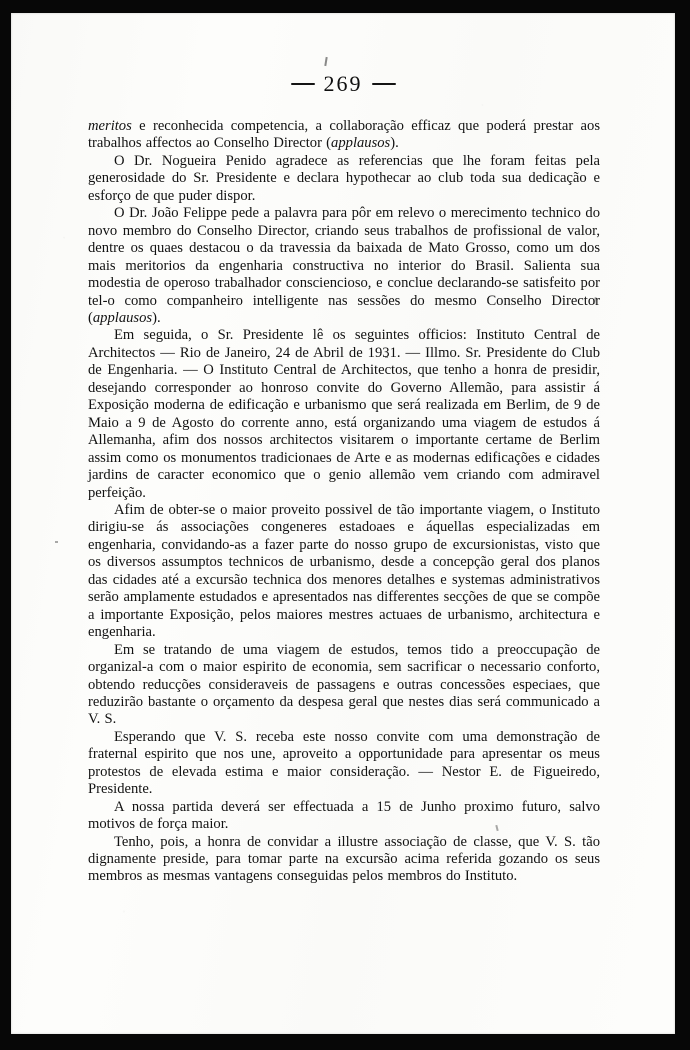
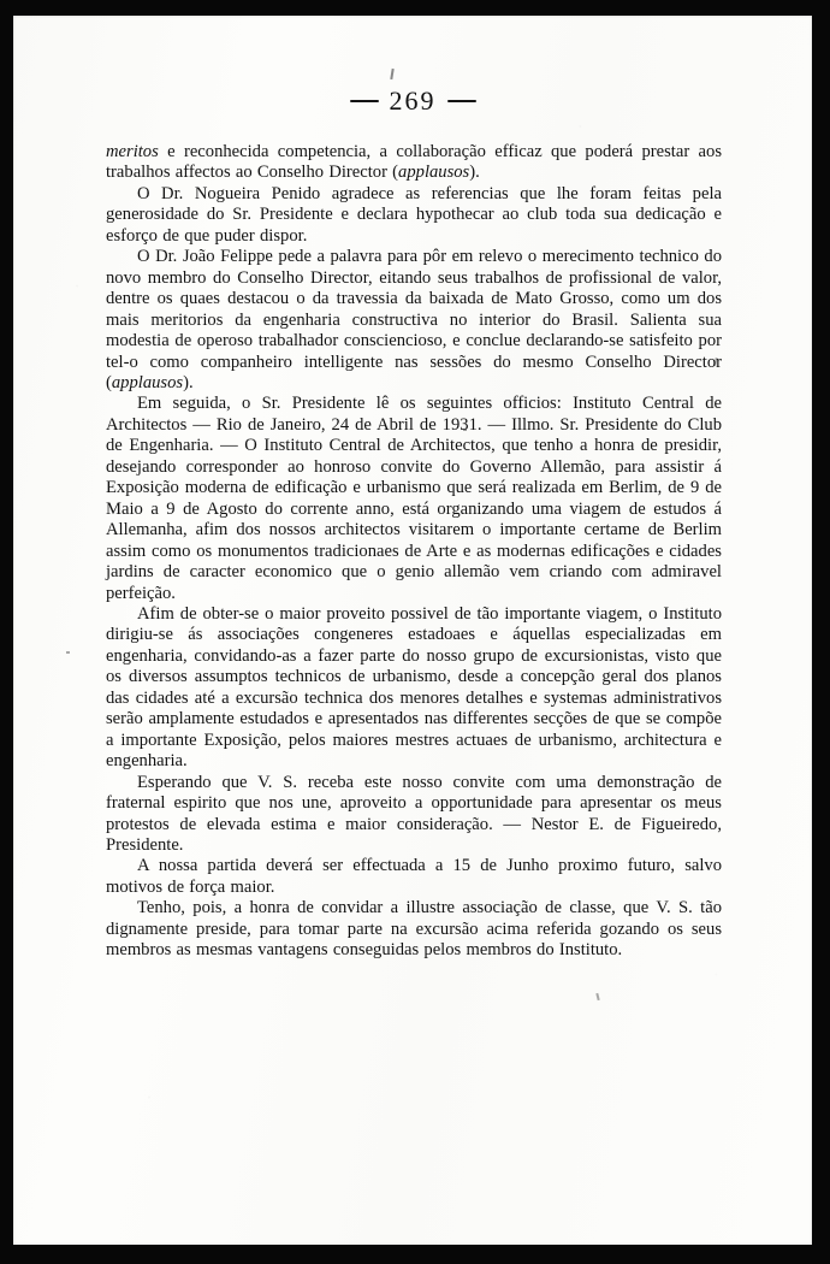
  269
  meritos e reconhecida competencia, a collaboração efficaz que poderá prestar aos trabalhos affectos ao Conselho Director (applausos).
  O Dr. Nogueira Penido agradece as referencias que lhe foram feitas pela generosidade do Sr. Presidente e declara hypothecar ao club toda sua dedicação e esforço de que puder dispor.
- O Dr. João Felippe pede a palavra para pôr em relevo o merecimento technico do novo membro do Conselho Director, criando seus trabalhos de profissional de valor, dentre os quaes destacou o da travessia da baixada de Mato Grosso, como um dos mais meritorios da engenharia constructiva no interior do Brasil. Salienta sua modestia de operoso trabalhador consciencioso, e conclue declarando-se satisfeito por tel-o como companheiro intelligente nas sessões do mesmo Conselho Director (applausos).
+ O Dr. João Felippe pede a palavra para pôr em relevo o merecimento technico do novo membro do Conselho Director, eitando seus trabalhos de profissional de valor, dentre os quaes destacou o da travessia da baixada de Mato Grosso, como um dos mais meritorios da engenharia constructiva no interior do Brasil. Salienta sua modestia de operoso trabalhador consciencioso, e conclue declarando-se satisfeito por tel-o como companheiro intelligente nas sessões do mesmo Conselho Director (applausos).
  Em seguida, o Sr. Presidente lê os seguintes officios: Instituto Central de Architectos — Rio de Janeiro, 24 de Abril de 1931. — Illmo. Sr. Presidente do Club de Engenharia. — O Instituto Central de Architectos, que tenho a honra de presidir, desejando corresponder ao honroso convite do Governo Allemão, para assistir á Exposição moderna de edificação e urbanismo que será realizada em Berlim, de 9 de Maio a 9 de Agosto do corrente anno, está organizando uma viagem de estudos á Allemanha, afim dos nossos architectos visitarem o importante certame de Berlim assim como os monumentos tradicionaes de Arte e as modernas edificações e cidades jardins de caracter economico que o genio allemão vem criando com admiravel perfeição.
  Afim de obter-se o maior proveito possivel de tão importante viagem, o Instituto dirigiu-se ás associações congeneres estadoaes e áquellas especializadas em engenharia, convidando-as a fazer parte do nosso grupo de excursionistas, visto que os diversos assumptos technicos de urbanismo, desde a concepção geral dos planos das cidades até a excursão technica dos menores detalhes e systemas administrativos serão amplamente estudados e apresentados nas differentes secções de que se compõe a importante Exposição, pelos maiores mestres actuaes de urbanismo, architectura e engenharia.
- Em se tratando de uma viagem de estudos, temos tido a preoccupação de organizal-a com o maior espirito de economia, sem sacrificar o necessario conforto, obtendo reducções consideraveis de passagens e outras concessões especiaes, que reduzirão bastante o orçamento da despesa geral que nestes dias será communicado a V. S.
  Esperando que V. S. receba este nosso convite com uma demonstração de fraternal espirito que nos une, aproveito a opportunidade para apresentar os meus protestos de elevada estima e maior consideração. — Nestor E. de Figueiredo, Presidente.
  A nossa partida deverá ser effectuada a 15 de Junho proximo futuro, salvo motivos de força maior.
  Tenho, pois, a honra de convidar a illustre associação de classe, que V. S. tão dignamente preside, para tomar parte na excursão acima referida gozando os seus membros as mesmas vantagens conseguidas pelos membros do Instituto.
